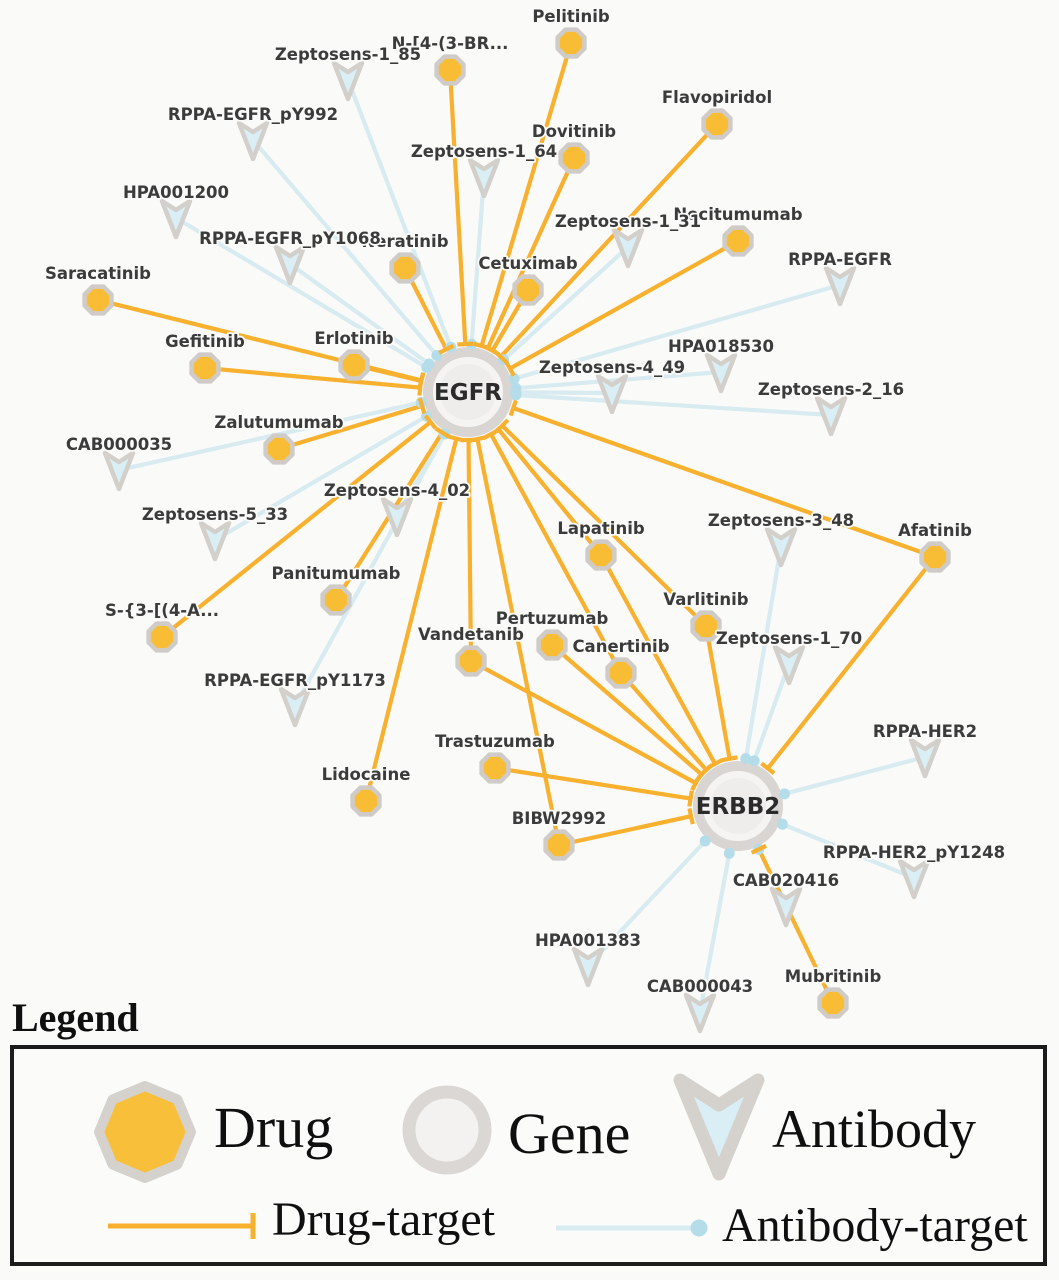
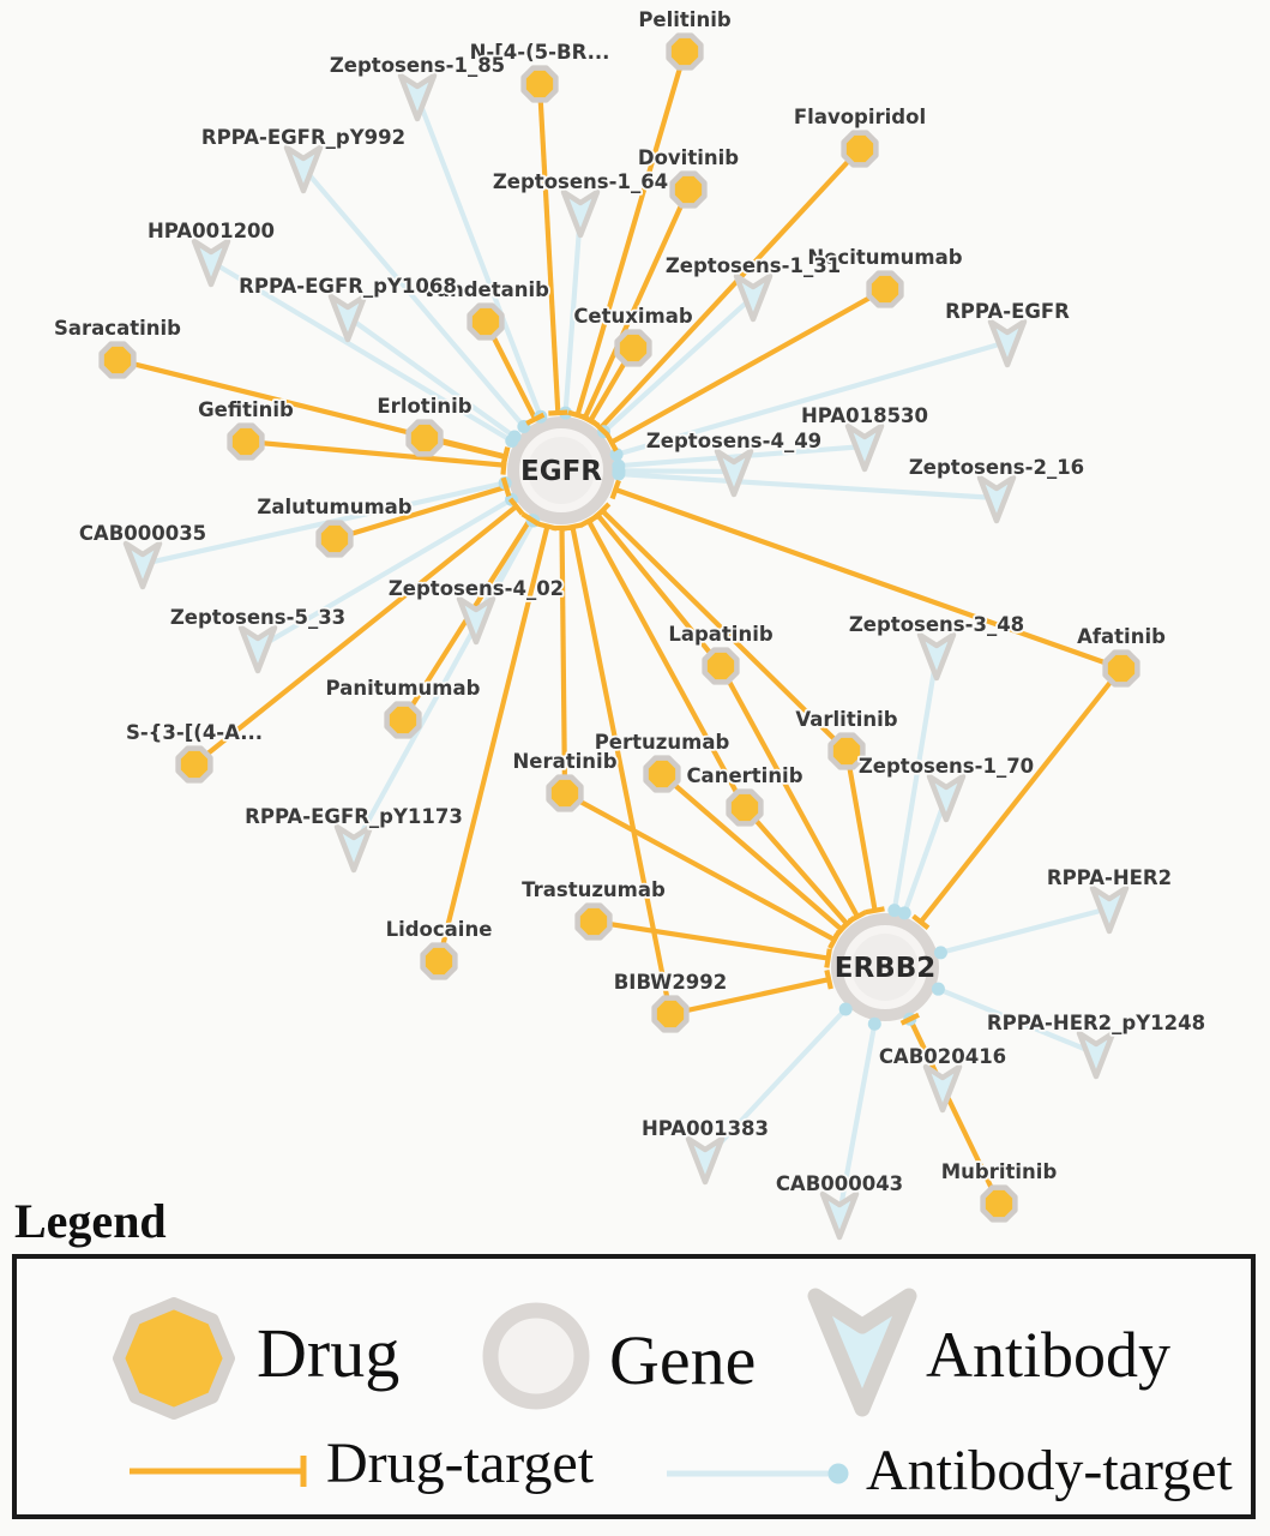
  EGFR
  ERBB2
  Pelitinib
- N-[4-(3-BR...
+ N-[4-(5-BR...
  Flavopiridol
  Dovitinib
  Necitumumab
- Neratinib
+ Vandetanib
  Cetuximab
  Saracatinib
  Gefitinib
  Erlotinib
  Zalutumumab
  Panitumumab
  S-{3-[(4-A...
  Lapatinib
  Afatinib
  Varlitinib
  Pertuzumab
- Vandetanib
+ Neratinib
  Canertinib
  Trastuzumab
  Lidocaine
  BIBW2992
  Mubritinib
  Zeptosens-1_85
  RPPA-EGFR_pY992
  Zeptosens-1_64
  HPA001200
  Zeptosens-1_31
  RPPA-EGFR_pY1068
  RPPA-EGFR
  HPA018530
  Zeptosens-4_49
  Zeptosens-2_16
  CAB000035
  Zeptosens-4_02
  Zeptosens-5_33
  Zeptosens-3_48
  Zeptosens-1_70
  RPPA-EGFR_pY1173
  RPPA-HER2
  RPPA-HER2_pY1248
  CAB020416
  HPA001383
  CAB000043
  Legend
  Drug
  Gene
  Antibody
  Drug-target
  Antibody-target
